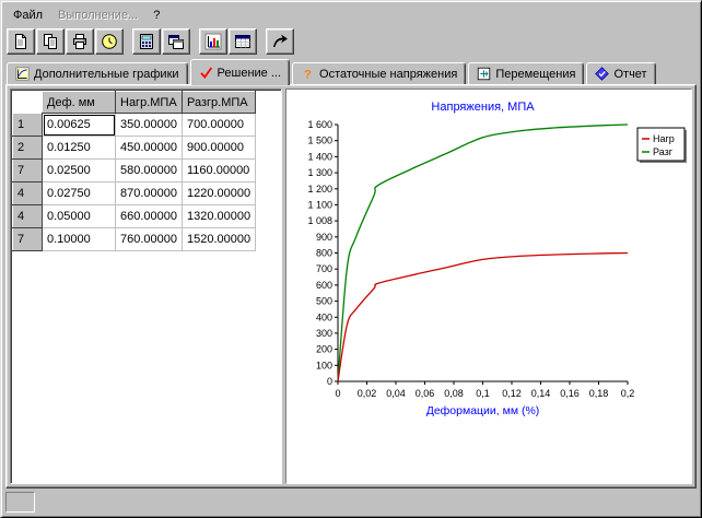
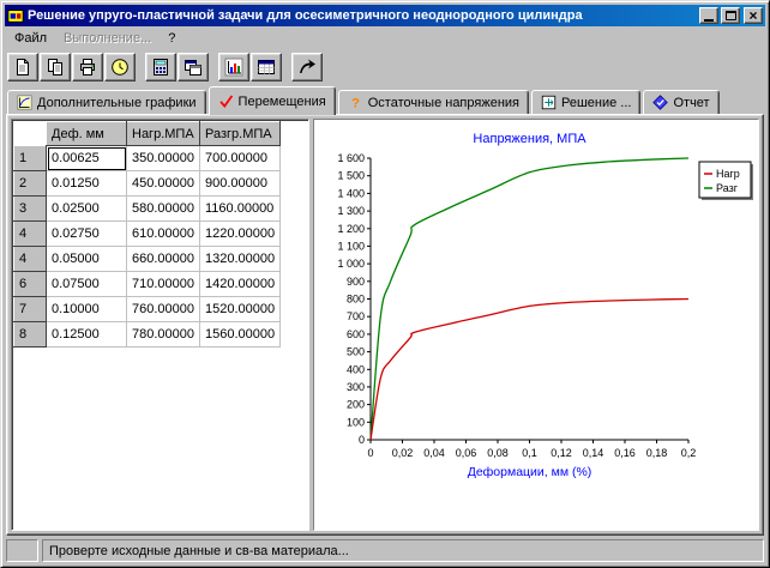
+ Решение упруго-пластичной задачи для осесиметричного неоднородного цилиндра
+ ×
  Файл
  Выполнение...
  ?
  Дополнительные графики
- Решение ...
+ Перемещения
  ?
  Остаточные напряжения
- Перемещения
+ Решение ...
  Отчет
  	Деф. мм	Нагр.МПА	Разгр.МПА
  1	0.00625	350.00000	700.00000
  2	0.01250	450.00000	900.00000
- 7	0.02500	580.00000	1160.00000
+ 3	0.02500	580.00000	1160.00000
- 4	0.02750	870.00000	1220.00000
+ 4	0.02750	610.00000	1220.00000
  4	0.05000	660.00000	1320.00000
+ 6	0.07500	710.00000	1420.00000
  7	0.10000	760.00000	1520.00000
+ 8	0.12500	780.00000	1560.00000
  Напряжения, МПА
  1 600
  1 500
  1 400
  1 300
  1 200
  1 100
- 1 008
+ 1 000
  900
  800
  700
  600
  500
  400
  300
  200
  100
  0
  0
  0,02
  0,04
  0,06
  0,08
  0,1
  0,12
  0,14
  0,16
  0,18
  0,2
  Деформации, мм (%)
  Нагр
  Разг
+ Проверте исходные данные и св-ва материала...
